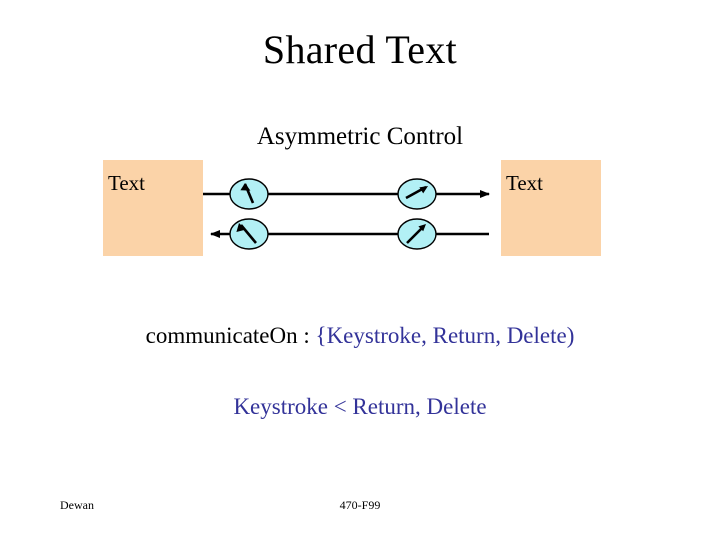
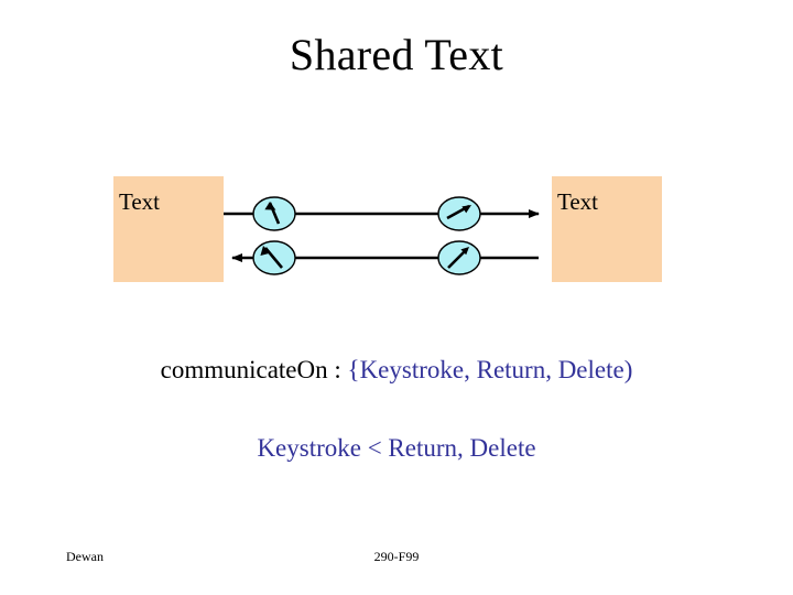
  Shared Text
- Asymmetric Control
  Text
  Text
  communicateOn : {Keystroke, Return, Delete)
  Keystroke < Return, Delete
  Dewan
- 470-F99
+ 290-F99
